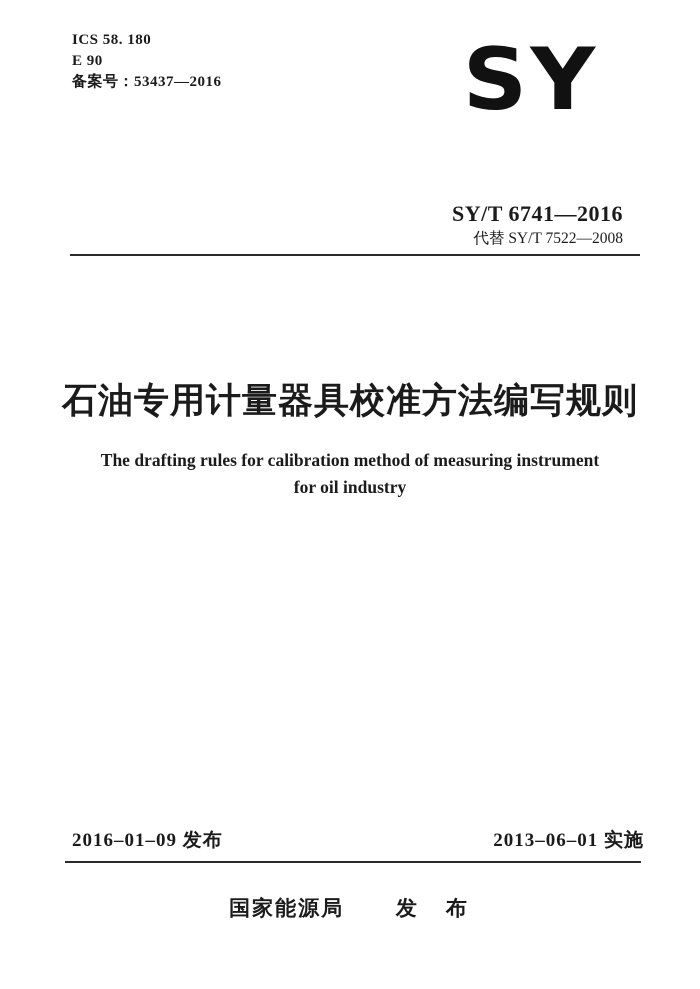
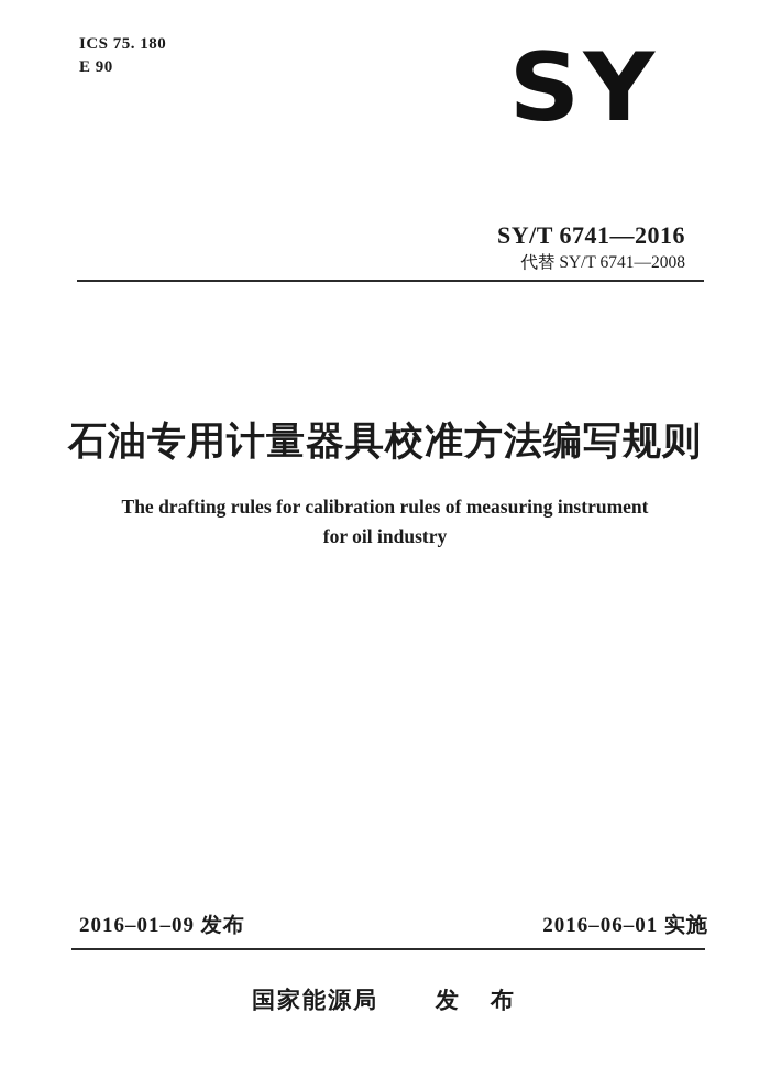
- ICS 58. 180
+ ICS 75. 180
  E 90
- 备案号：53437—2016
  SY
  SY/T 6741—2016
- 代替 SY/T 7522—2008
+ 代替 SY/T 6741—2008
  石油专用计量器具校准方法编写规则
- The drafting rules for calibration method of measuring instrument
+ The drafting rules for calibration rules of measuring instrument
  for oil industry
  2016–01–09 发布
- 2013–06–01 实施
+ 2016–06–01 实施
  国家能源局 发 布
